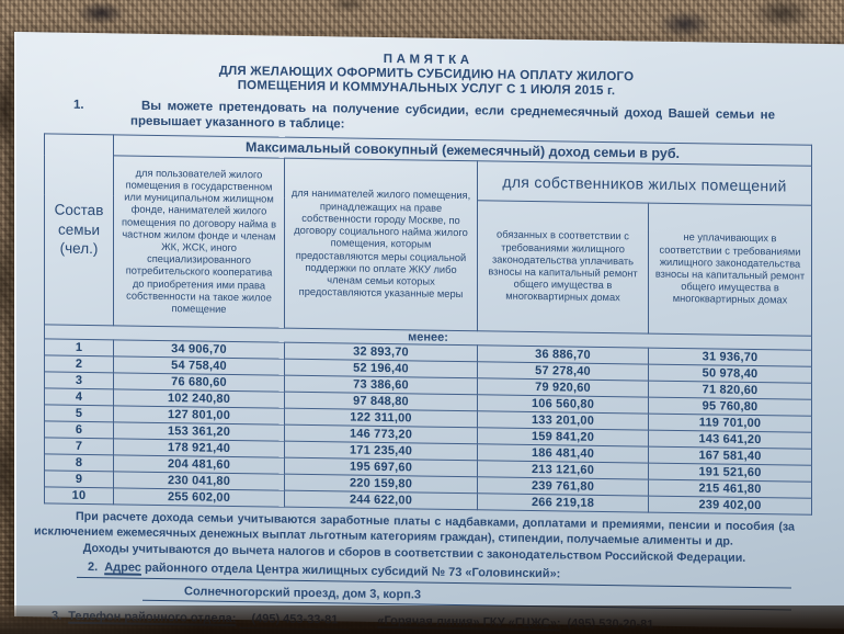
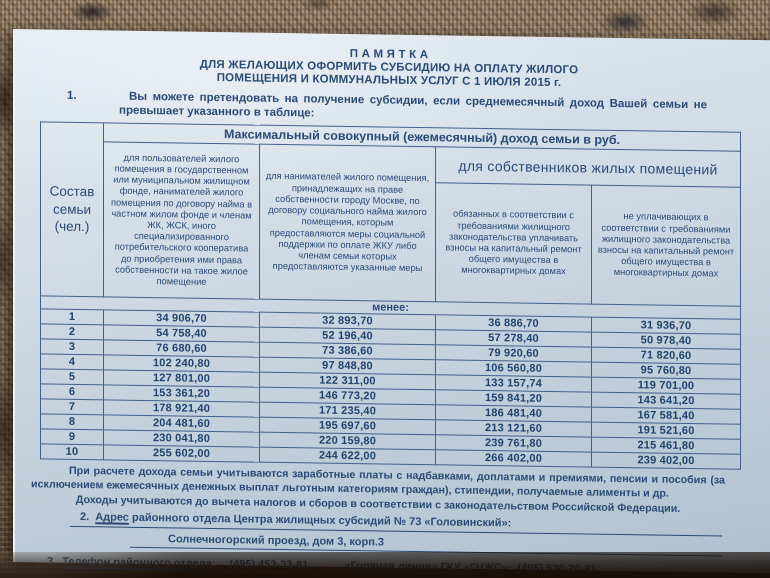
  П А М Я Т К А
  ДЛЯ ЖЕЛАЮЩИХ ОФОРМИТЬ СУБСИДИЮ НА ОПЛАТУ ЖИЛОГО
  ПОМЕЩЕНИЯ И КОММУНАЛЬНЫХ УСЛУГ С 1 ИЮЛЯ 2015 г.
  1.
  Вы можете претендовать на получение субсидии, если среднемесячный доход Вашей семьи не превышает указанного в таблице:
  Состав семьи (чел.)	Максимальный совокупный (ежемесячный) доход семьи в руб.
  для пользователей жилого помещения в государственном или муниципальном жилищном фонде, нанимателей жилого помещения по договору найма в частном жилом фонде и членам ЖК, ЖСК, иного специализированного потребительского кооператива до приобретения ими права собственности на такое жилое помещение	для нанимателей жилого помещения, принадлежащих на праве собственности городу Москве, по договору социального найма жилого помещения, которым предоставляются меры социальной поддержки по оплате ЖКУ либо членам семьи которых предоставляются указанные меры	для собственников жилых помещений
  обязанных в соответствии с требованиями жилищного законодательства уплачивать взносы на капитальный ремонт общего имущества в многоквартирных домах	не уплачивающих в соответствии с требованиями жилищного законодательства взносы на капитальный ремонт общего имущества в многоквартирных домах
  менее:
  1	34 906,70	32 893,70	36 886,70	31 936,70
  2	54 758,40	52 196,40	57 278,40	50 978,40
  3	76 680,60	73 386,60	79 920,60	71 820,60
  4	102 240,80	97 848,80	106 560,80	95 760,80
- 5	127 801,00	122 311,00	133 201,00	119 701,00
+ 5	127 801,00	122 311,00	133 157,74	119 701,00
  6	153 361,20	146 773,20	159 841,20	143 641,20
  7	178 921,40	171 235,40	186 481,40	167 581,40
  8	204 481,60	195 697,60	213 121,60	191 521,60
  9	230 041,80	220 159,80	239 761,80	215 461,80
- 10	255 602,00	244 622,00	266 219,18	239 402,00
+ 10	255 602,00	244 622,00	266 402,00	239 402,00
  При расчете дохода семьи учитываются заработные платы с надбавками, доплатами и премиями, пенсии и пособия (за исключением ежемесячных денежных выплат льготным категориям граждан), стипендии, получаемые алименты и др.
  Доходы учитываются до вычета налогов и сборов в соответствии с законодательством Российской Федерации.
  2. Адрес районного отдела Центра жилищных субсидий № 73 «Головинский»:
  Солнечногорский проезд, дом 3, корп.3
